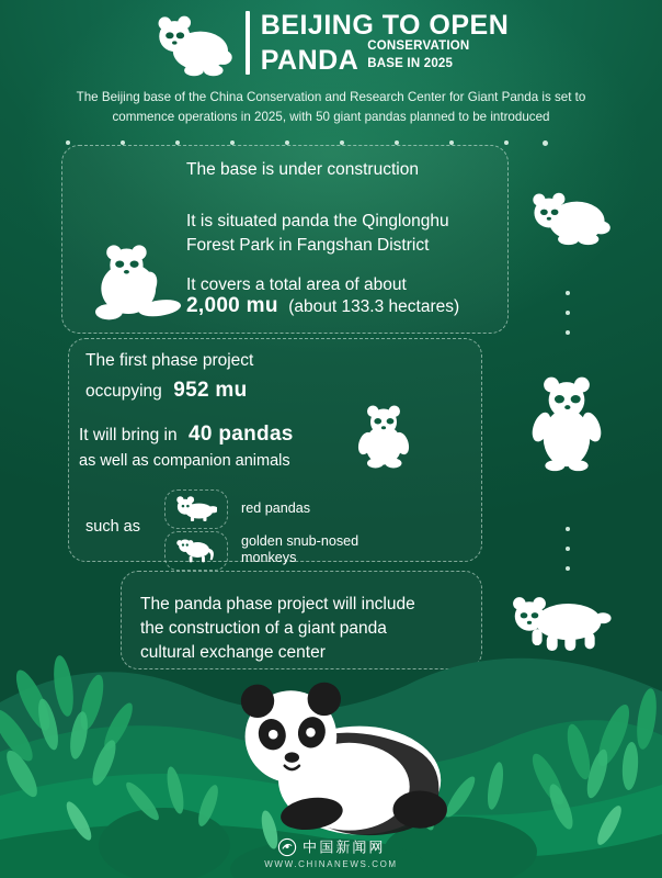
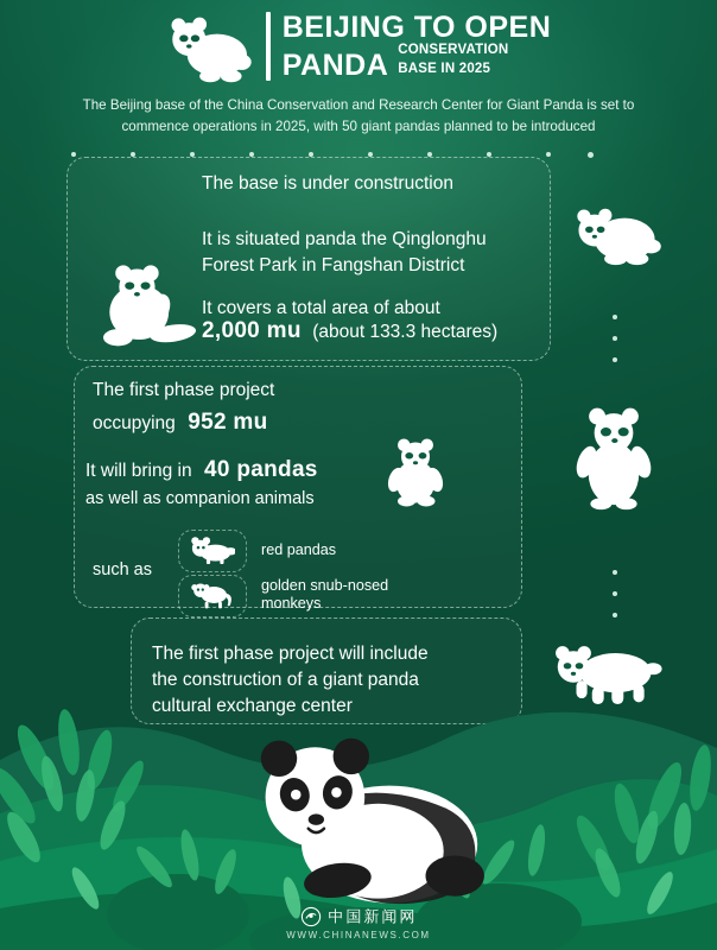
  BEIJING TO OPEN
  PANDA
  CONSERVATION
  BASE IN 2025
  The Beijing base of the China Conservation and Research Center for Giant Panda is set to commence operations in 2025, with 50 giant pandas planned to be introduced
  The base is under construction
  It is situated panda the Qinglonghu
  Forest Park in Fangshan District
  It covers a total area of about
  2,000 mu (about 133.3 hectares)
  The first phase project
  occupying 952 mu
  It will bring in 40 pandas
  as well as companion animals
  such as
  red pandas
  golden snub-nosed
  monkeys
- The panda phase project will include
+ The first phase project will include
  the construction of a giant panda
  cultural exchange center
  中国新闻网
  WWW.CHINANEWS.COM
